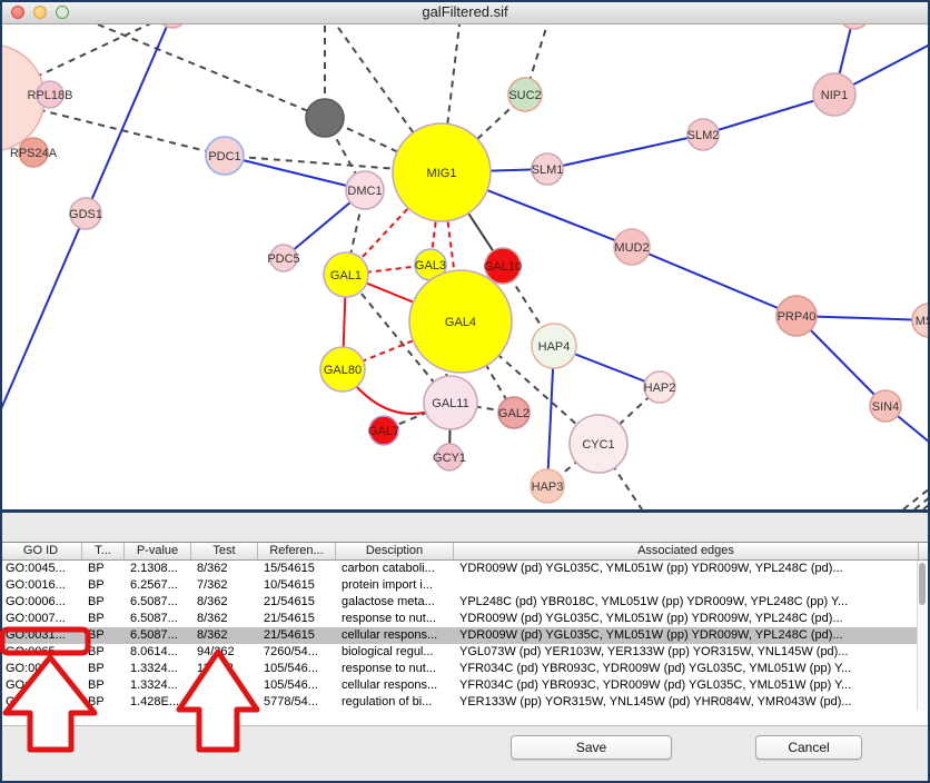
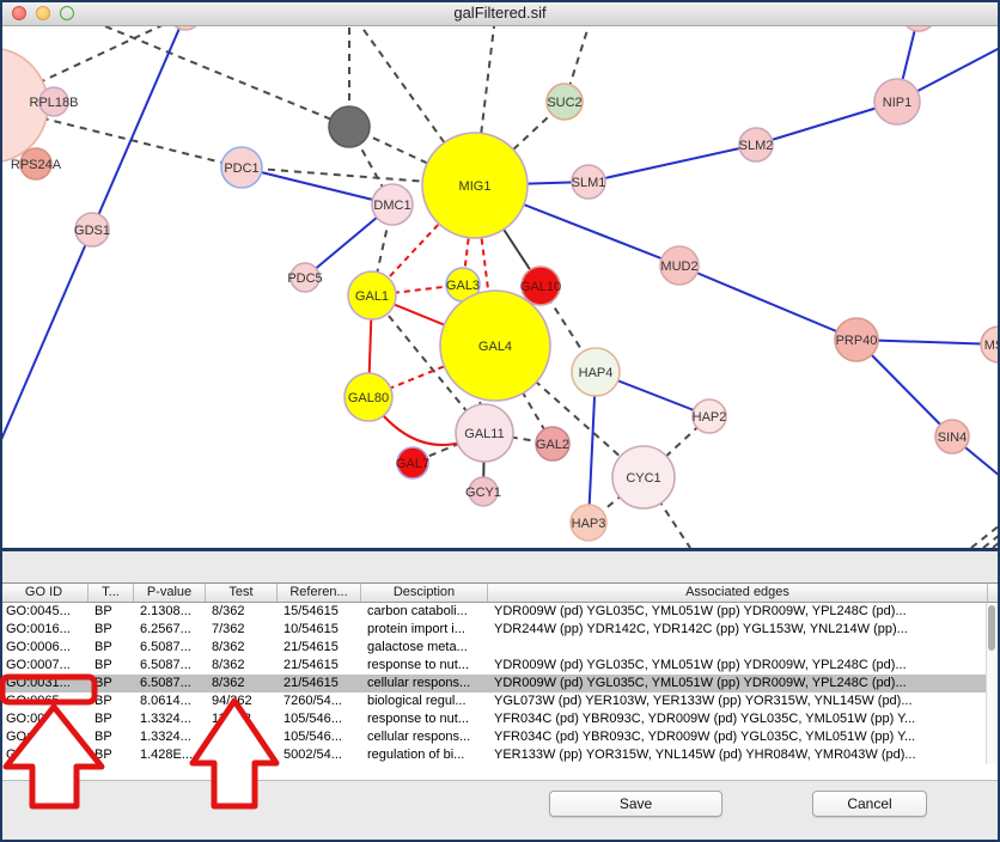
  galFiltered.sif
  RPL18B
  RPS24A
  GDS1
  PDC1
  DMC1
  MIG1
  SUC2
  SLM1
  SLM2
  NIP1
  PDC5
  GAL1
  GAL3
  GAL10
  GAL4
  GAL80
  GAL11
  GAL2
  GAL7
  GCY1
  HAP4
  HAP2
  HAP3
  CYC1
  MUD2
  PRP40
  SIN4
  GO ID
  T...
  P-value
  Test
  Referen...
  Desciption
  Associated edges
  GO:0045...
  BP
  2.1308...
  8/362
  15/54615
  carbon cataboli...
  YDR009W (pd) YGL035C, YML051W (pp) YDR009W, YPL248C (pd)...
  GO:0016...
  BP
  6.2567...
  7/362
  10/54615
  protein import i...
+ YDR244W (pp) YDR142C, YDR142C (pp) YGL153W, YNL214W (pp)...
  GO:0006...
  BP
  6.5087...
  8/362
  21/54615
  galactose meta...
- YPL248C (pd) YBR018C, YML051W (pp) YDR009W, YPL248C (pp) Y...
  GO:0007...
  BP
  6.5087...
  8/362
  21/54615
  response to nut...
  YDR009W (pd) YGL035C, YML051W (pp) YDR009W, YPL248C (pd)...
  GO:0031...
  BP
  6.5087...
  8/362
  21/54615
  cellular respons...
  YDR009W (pd) YGL035C, YML051W (pp) YDR009W, YPL248C (pd)...
  BP
  8.0614...
  94/62
  7260/54...
  biological regul...
  YGL073W (pd) YER103W, YER133W (pp) YOR315W, YNL145W (pd)...
  BP
  1.3324...
  105/546...
  response to nut...
  YFR034C (pd) YBR093C, YDR009W (pd) YGL035C, YML051W (pp) Y...
  BP
  1.3324...
  105/546...
  cellular respons...
  YFR034C (pd) YBR093C, YDR009W (pd) YGL035C, YML051W (pp) Y...
  BP
  1.428E...
- 5778/54...
+ 5002/54...
  regulation of bi...
  YER133W (pp) YOR315W, YNL145W (pd) YHR084W, YMR043W (pd)...
  Save
  Cancel
